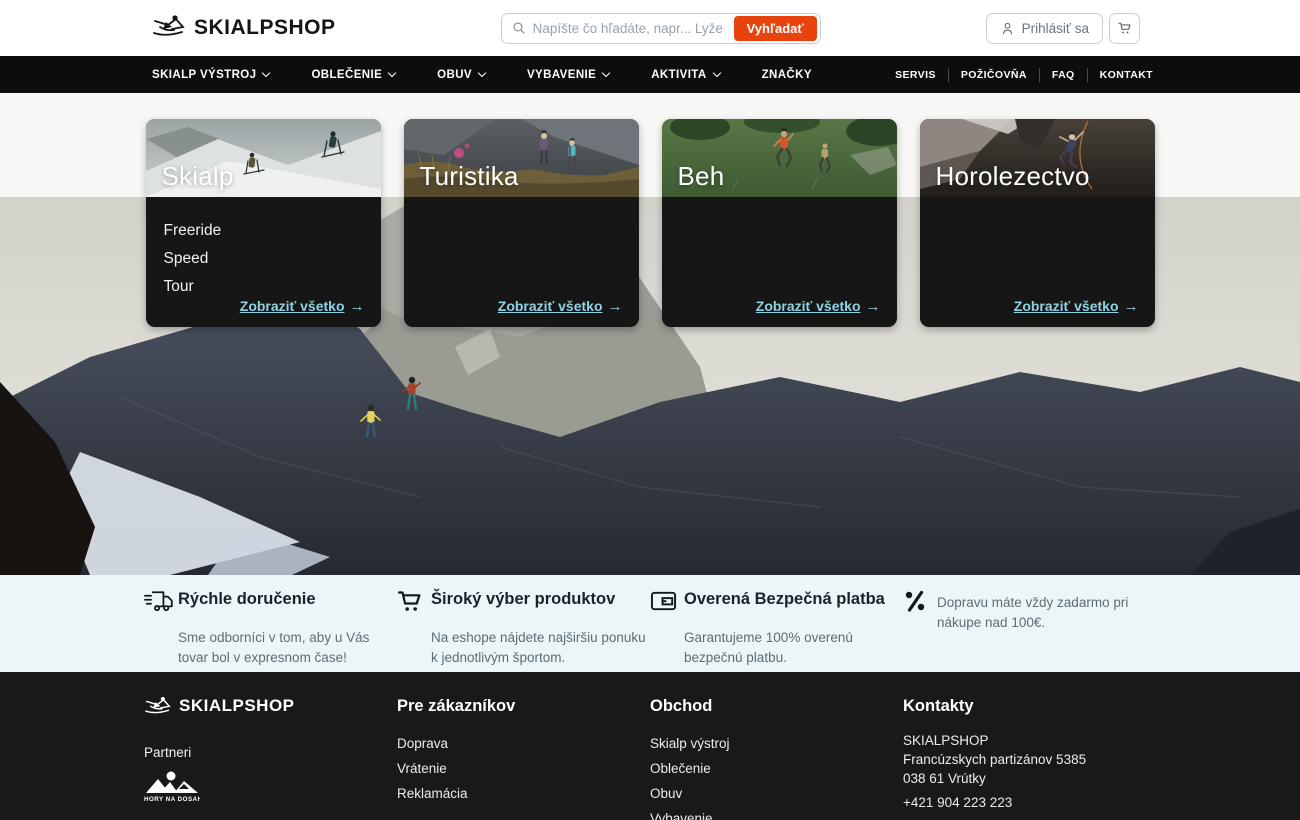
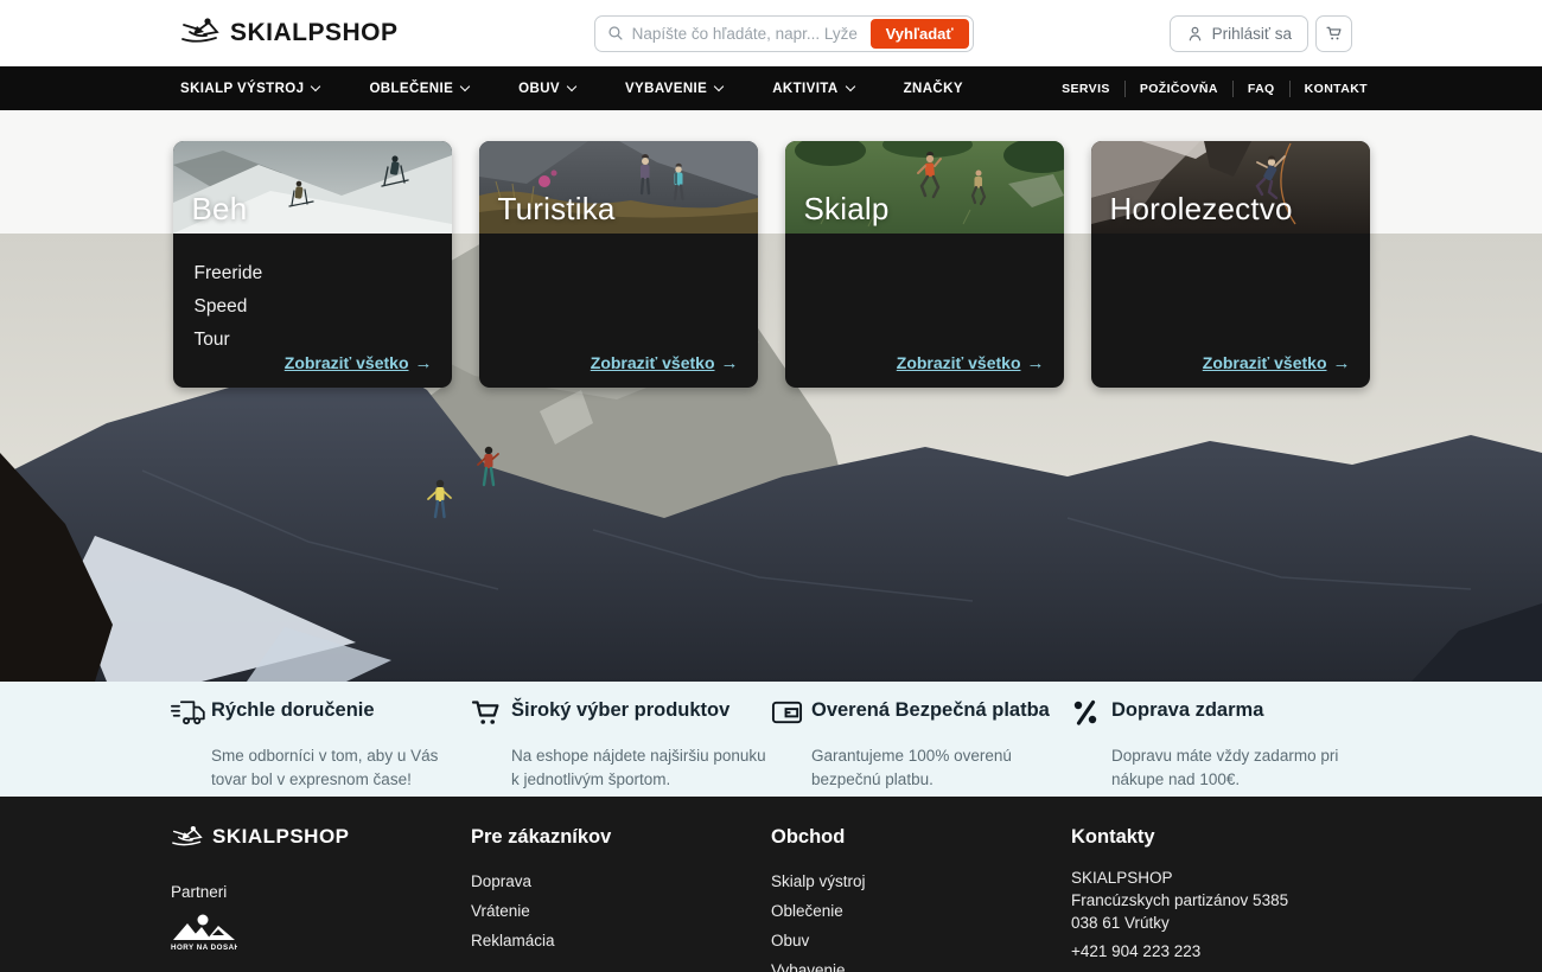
  SKIALPSHOP
  Napíšte čo hľadáte, napr... Lyže
  Vyhľadať
  Prihlásiť sa
  SKIALP VÝSTROJ
  OBLEČENIE
  OBUV
  VYBAVENIE
  AKTIVITA
  ZNAČKY
  SERVIS
  POŽIČOVŇA
  FAQ
  KONTAKT
- Skialp
+ Beh
  Freeride
  Speed
  Tour
  Zobraziť všetko →
  Turistika
  Zobraziť všetko →
- Beh
+ Skialp
  Zobraziť všetko →
  Horolezectvo
  Zobraziť všetko →
  Rýchle doručenie
  Sme odborníci v tom, aby u Vás tovar bol v expresnom čase!
  Široký výber produktov
  Na eshope nájdete najširšiu ponuku k jednotlivým športom.
  Overená Bezpečná platba
  Garantujeme 100% overenú bezpečnú platbu.
+ Doprava zdarma
  Dopravu máte vždy zadarmo pri nákupe nad 100€.
  SKIALPSHOP
  Partneri
  Pre zákazníkov
  Doprava
  Vrátenie
  Reklamácia
  Obchod
  Skialp výstroj
  Oblečenie
  Obuv
  Vybavenie
  Kontakty
  SKIALPSHOP
  Francúzskych partizánov 5385
  038 61 Vrútky
  +421 904 223 223
